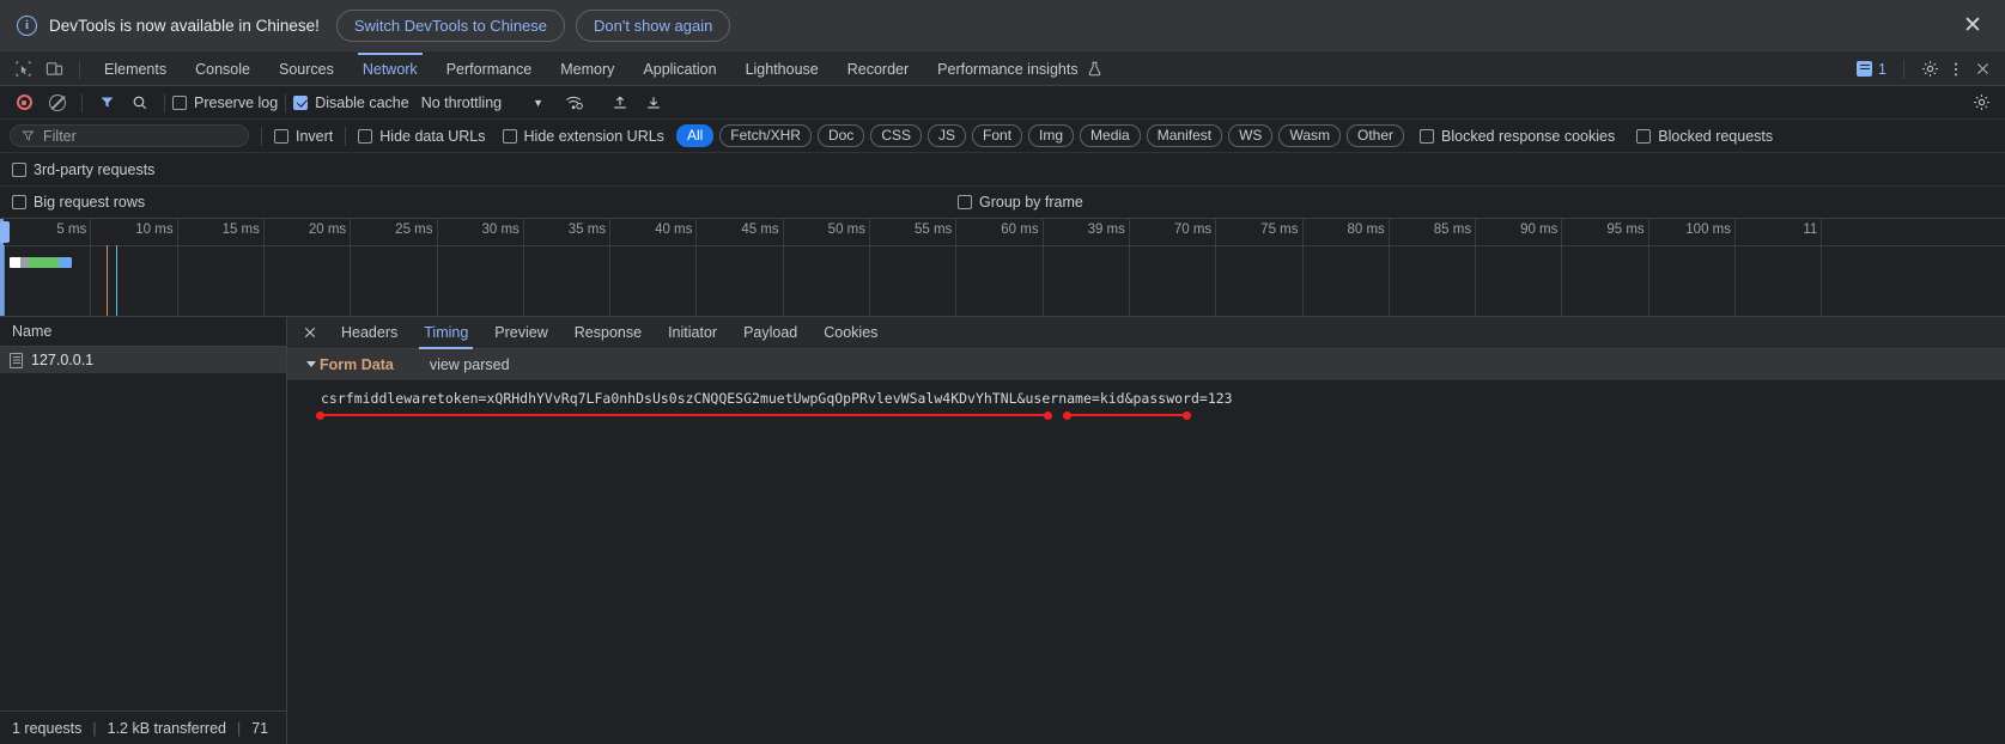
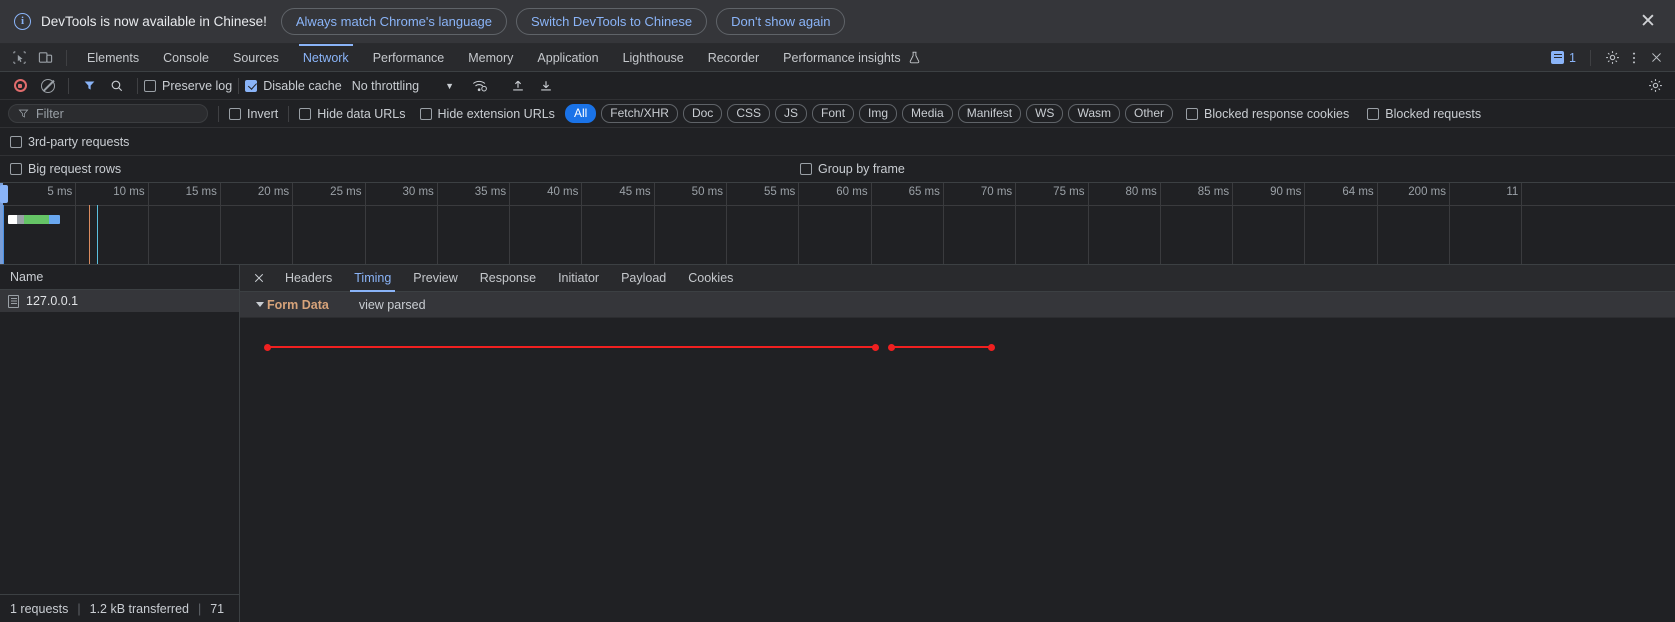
  i
  DevTools is now available in Chinese!
+ Always match Chrome's language
  Switch DevTools to Chinese
  Don't show again
  ✕
  Elements
  Console
  Sources
  Network
  Performance
  Memory
  Application
  Lighthouse
  Recorder
  Performance insights
  1
  Preserve log
  Disable cache
  No throttling
  ▼
  Filter
  Invert
  Hide data URLs
  Hide extension URLs
  All
  Fetch/XHR
  Doc
  CSS
  JS
  Font
  Img
  Media
  Manifest
  WS
  Wasm
  Other
  Blocked response cookies
  Blocked requests
  3rd-party requests
  Big request rows
  Group by frame
  5 ms
  10 ms
  15 ms
  20 ms
  25 ms
  30 ms
  35 ms
  40 ms
  45 ms
  50 ms
  55 ms
  60 ms
- 39 ms
+ 65 ms
  70 ms
  75 ms
  80 ms
  85 ms
  90 ms
- 95 ms
+ 64 ms
- 100 ms
+ 200 ms
  11
  Name
  127.0.0.1
  1 requests
  |
  1.2 kB transferred
  |
  71
  Headers
  Timing
  Preview
  Response
  Initiator
  Payload
  Cookies
  Form Data
  view parsed
- csrfmiddlewaretoken=xQRHdhYVvRq7LFa0nhDsUs0szCNQQESG2muetUwpGqOpPRvlevWSalw4KDvYhTNL&username=kid&password=123
